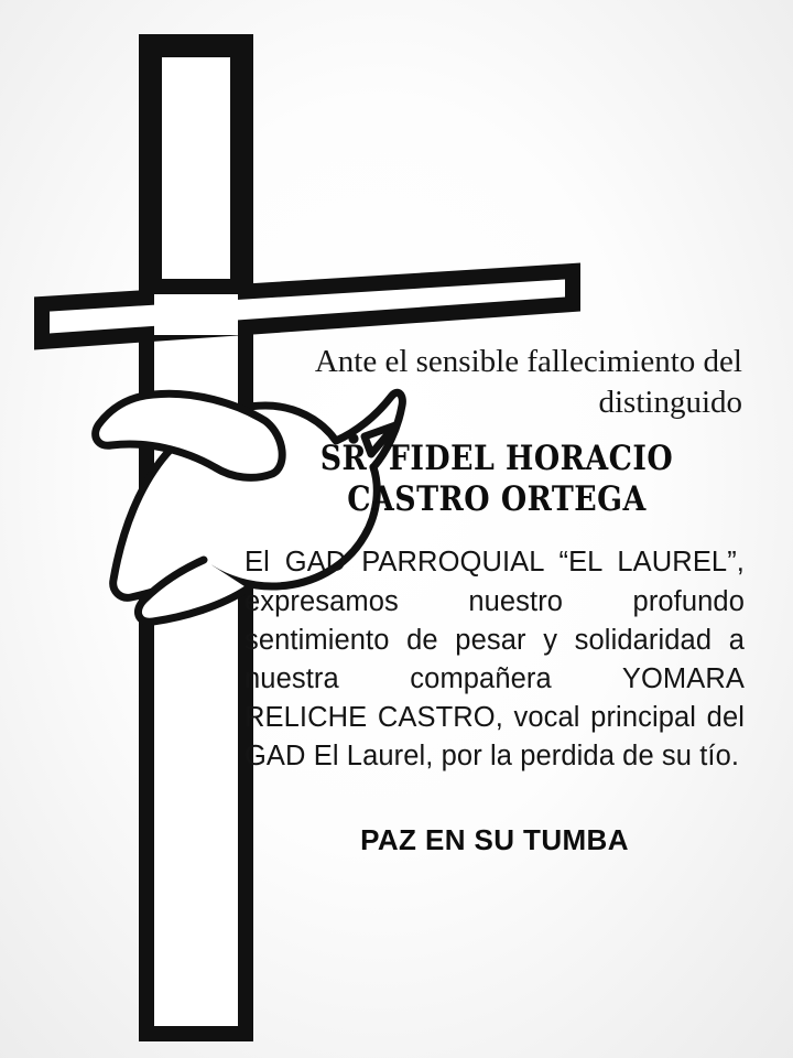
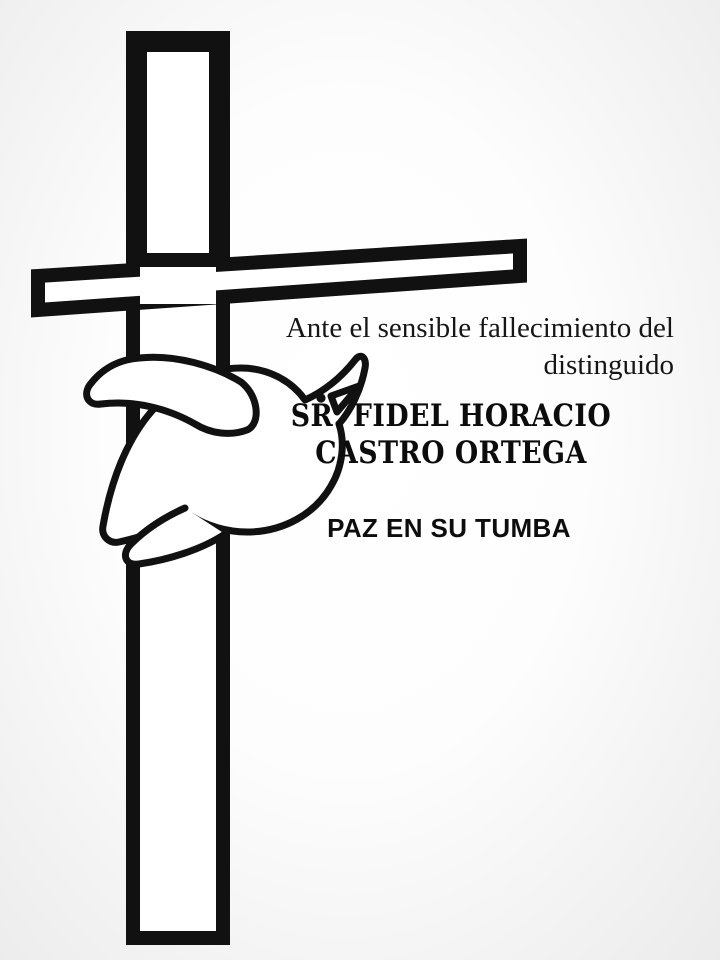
  Ante el sensible fallecimiento del distinguido
  SR. FIDEL HORACIO
  CASTRO ORTEGA
- El GAD PARROQUIAL “EL LAUREL”, expresamos nuestro profundo sentimiento de pesar y solidaridad a nuestra compañera YOMARA RELICHE CASTRO, vocal principal del GAD El Laurel, por la perdida de su tío.
  PAZ EN SU TUMBA
